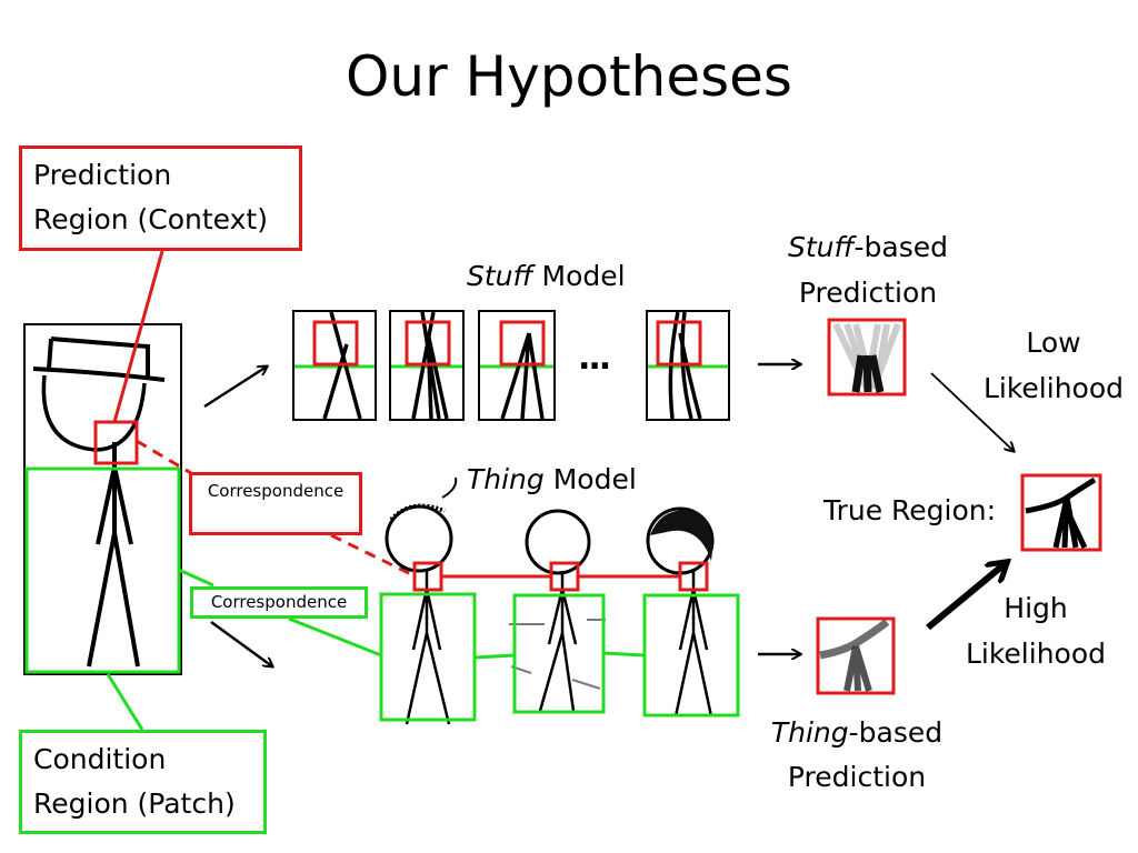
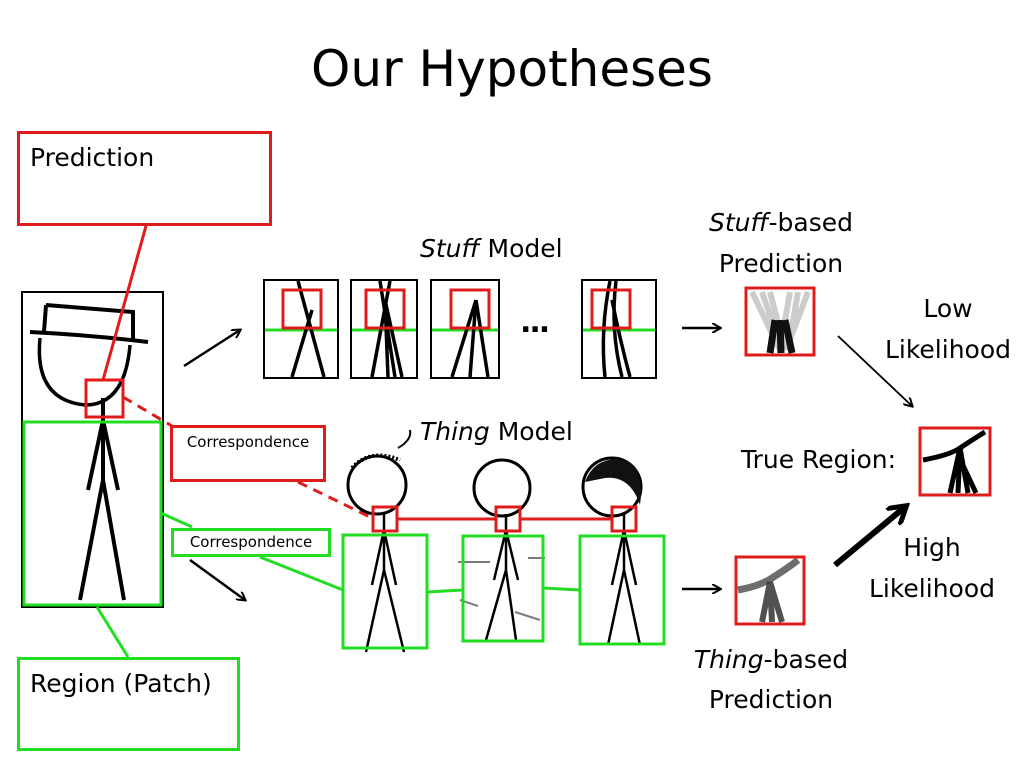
  Our Hypotheses
  Prediction
- Region (Context)
- Condition
  Region (Patch)
  Correspondence
  Correspondence
  Stuff Model
  ...
  Stuff-based
  Prediction
  Low
  Likelihood
  True Region:
  Thing Model
  High
  Likelihood
  Thing-based
  Prediction
